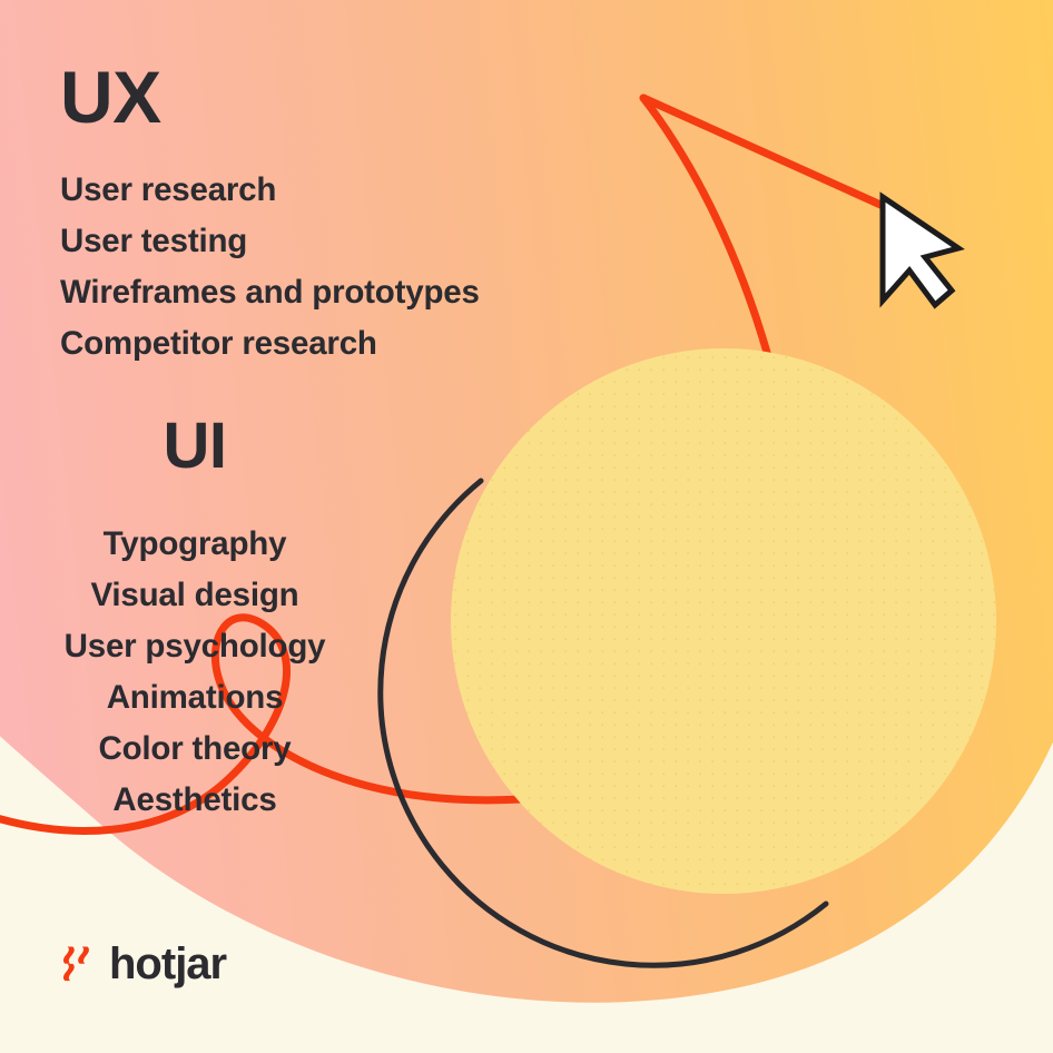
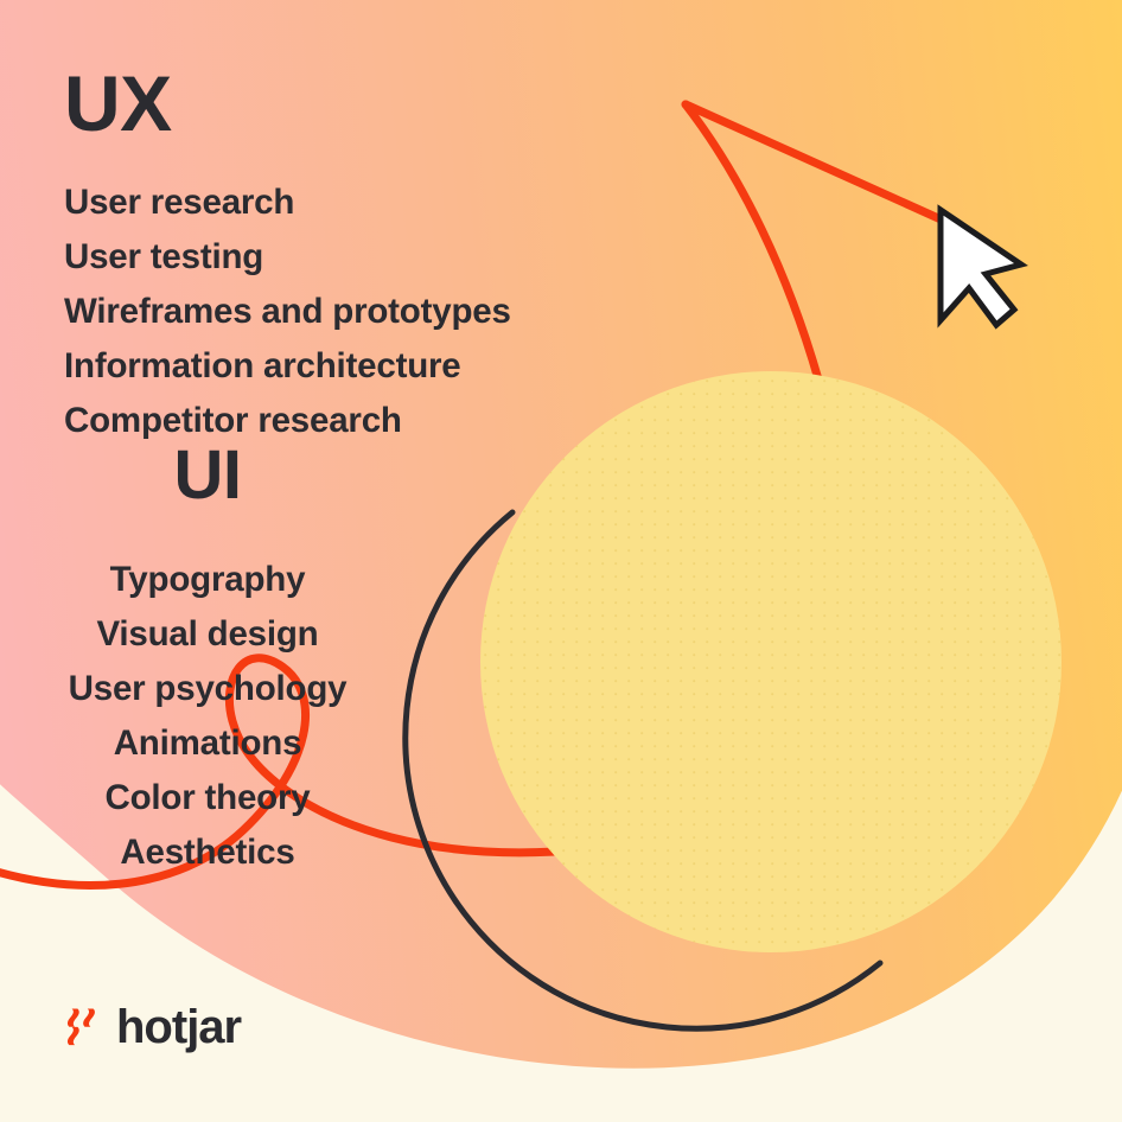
  UX
  User research
  User testing
  Wireframes and prototypes
+ Information architecture
  Competitor research
  UI
  Typography
  Visual design
  User psychology
  Animations
  Color theory
  Aesthetics
  hotjar
